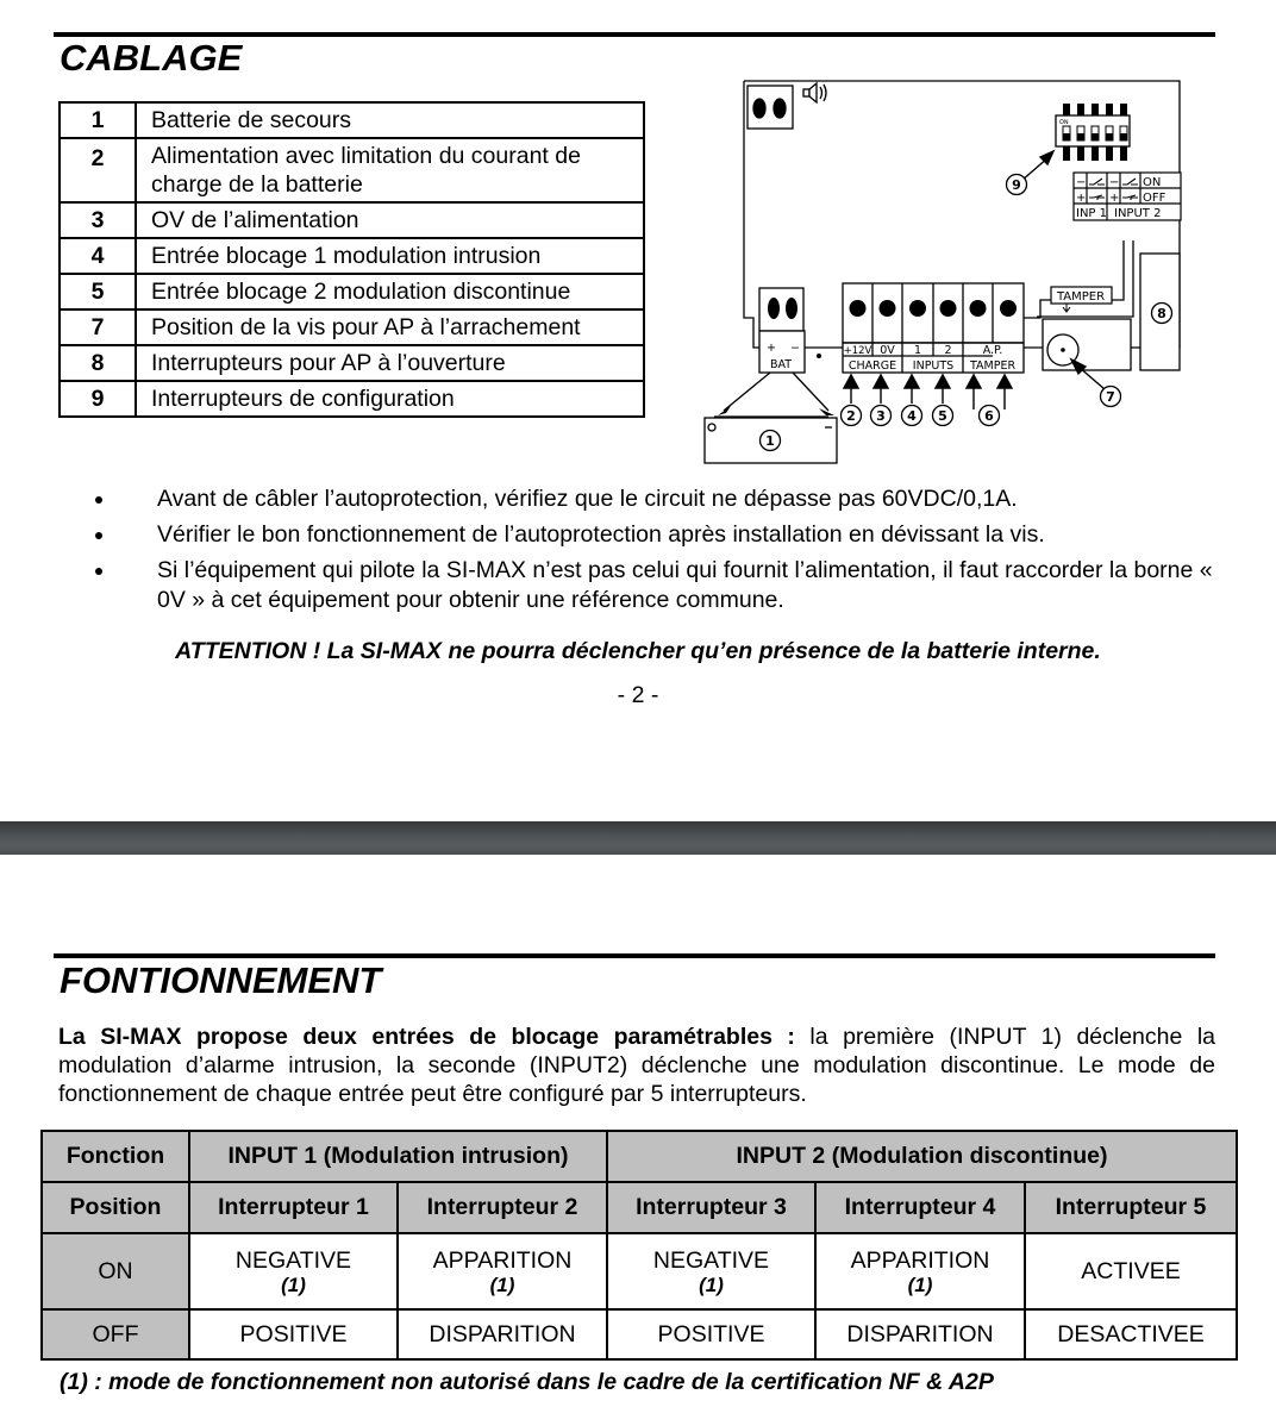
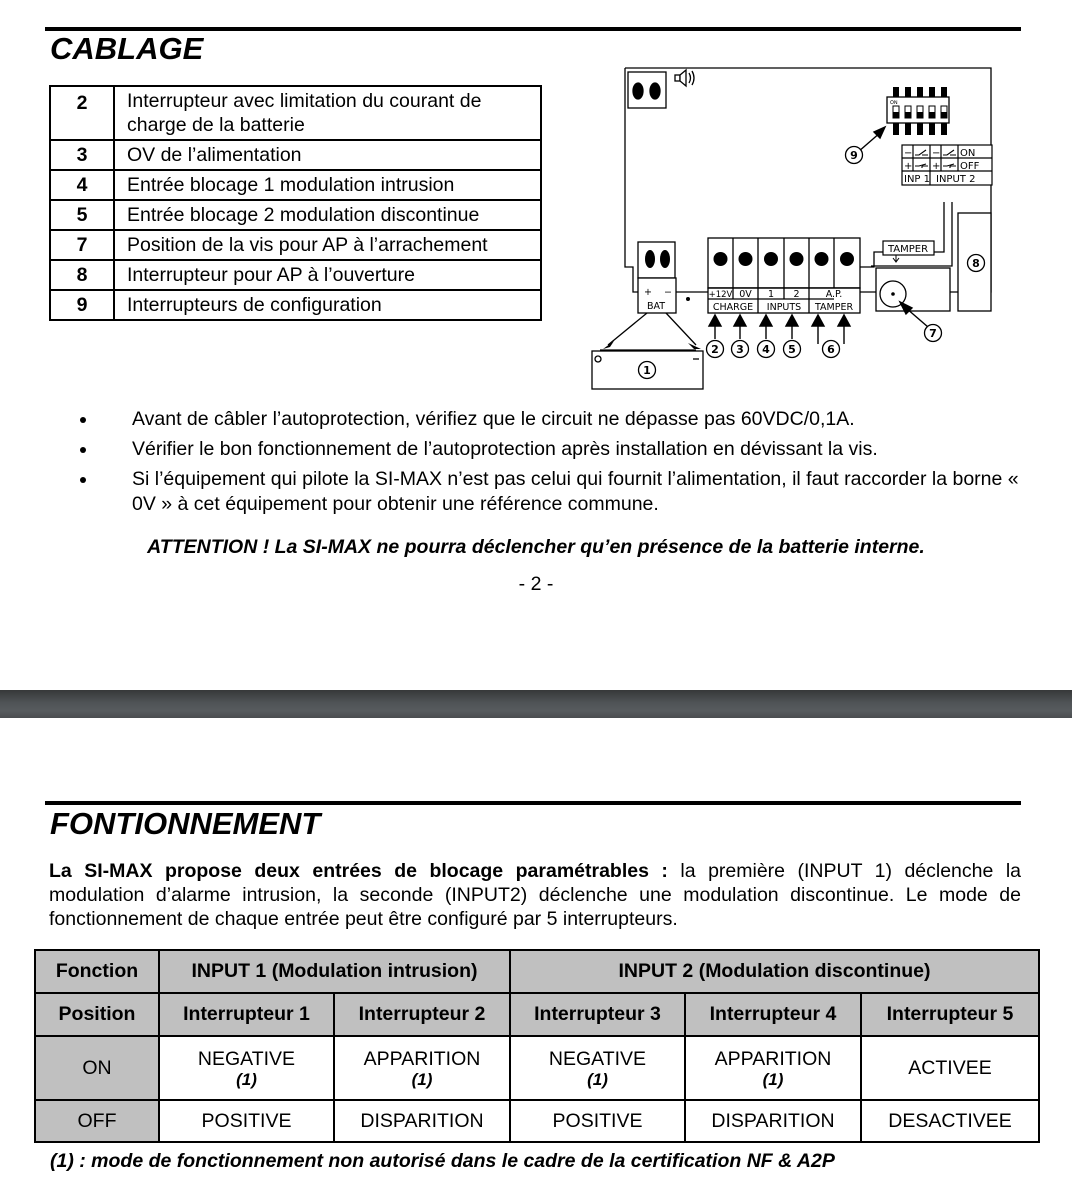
  CABLAGE
- 1	Batterie de secours
- 2	Alimentation avec limitation du courant de charge de la batterie
+ 2	Interrupteur avec limitation du courant de charge de la batterie
  3	OV de l’alimentation
  4	Entrée blocage 1 modulation intrusion
  5	Entrée blocage 2 modulation discontinue
  7	Position de la vis pour AP à l’arrachement
- 8	Interrupteurs pour AP à l’ouverture
+ 8	Interrupteur pour AP à l’ouverture
  9	Interrupteurs de configuration
  −
  −
  ON
  +
  +
  OFF
  INP 1
  INPUT 2
  +
  −
  BAT
  +12V
  0V
  1
  2
  A.P.
  CHARGE
  INPUTS
  TAMPER
  TAMPER
  1
  2
  3
  4
  5
  6
  7
  8
  9
  Avant de câbler l’autoprotection, vérifiez que le circuit ne dépasse pas 60VDC/0,1A.
  Vérifier le bon fonctionnement de l’autoprotection après installation en dévissant la vis.
  Si l’équipement qui pilote la SI-MAX n’est pas celui qui fournit l’alimentation, il faut raccorder la borne « 0V » à cet équipement pour obtenir une référence commune.
  ATTENTION ! La SI-MAX ne pourra déclencher qu’en présence de la batterie interne.
  - 2 -
  FONTIONNEMENT
  La SI-MAX propose deux entrées de blocage paramétrables : la première (INPUT 1) déclenche la modulation d’alarme intrusion, la seconde (INPUT2) déclenche une modulation discontinue. Le mode de fonctionnement de chaque entrée peut être configuré par 5 interrupteurs.
  Fonction	INPUT 1 (Modulation intrusion)	INPUT 2 (Modulation discontinue)
  Position	Interrupteur 1	Interrupteur 2	Interrupteur 3	Interrupteur 4	Interrupteur 5
  ON	NEGATIVE(1)	APPARITION(1)	NEGATIVE(1)	APPARITION(1)	ACTIVEE
  OFF	POSITIVE	DISPARITION	POSITIVE	DISPARITION	DESACTIVEE
  (1) : mode de fonctionnement non autorisé dans le cadre de la certification NF & A2P
